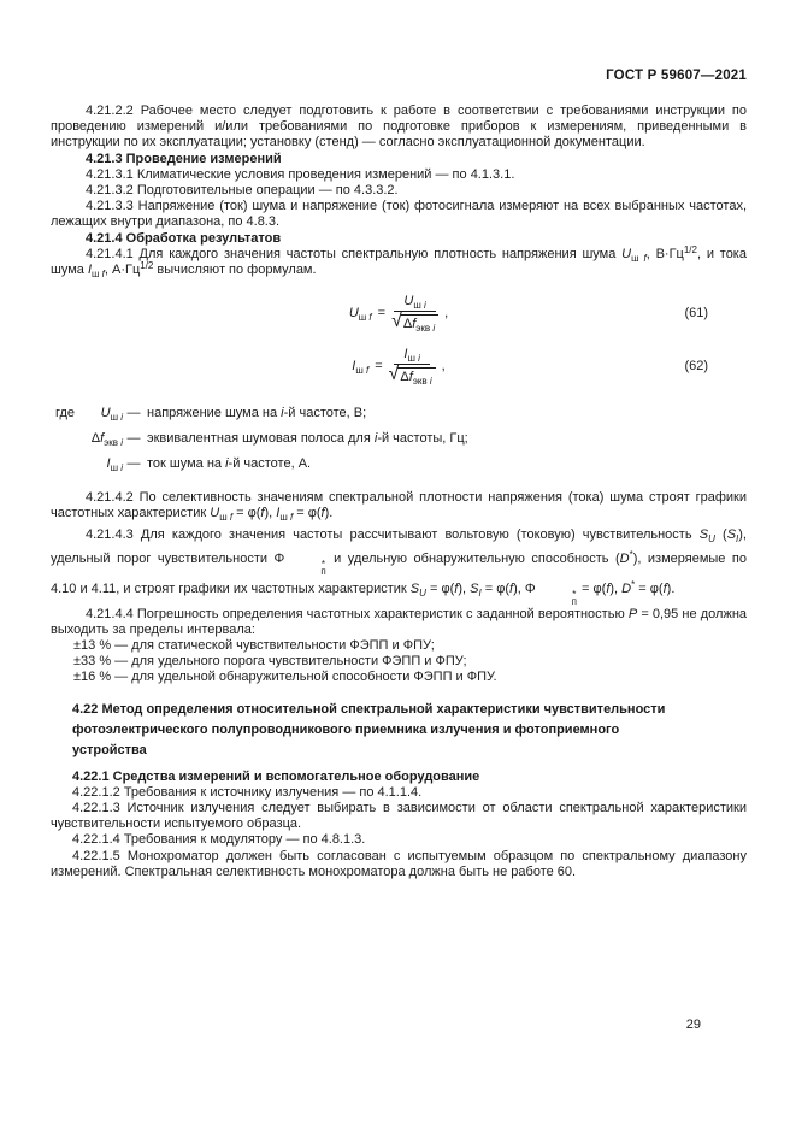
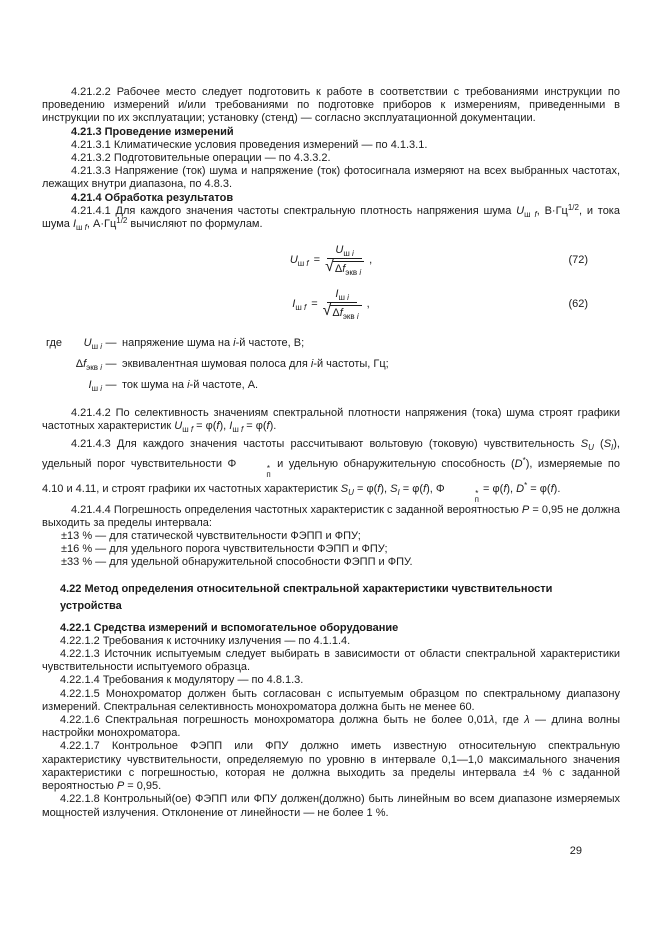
- ГОСТ Р 59607—2021
  4.21.2.2 Рабочее место следует подготовить к работе в соответствии с требованиями инструкции по проведению измерений и/или требованиями по подготовке приборов к измерениям, приведенными в инструкции по их эксплуатации; установку (стенд) — согласно эксплуатационной документации.
  4.21.3 Проведение измерений
  4.21.3.1 Климатические условия проведения измерений — по 4.1.3.1.
  4.21.3.2 Подготовительные операции — по 4.3.3.2.
  4.21.3.3 Напряжение (ток) шума и напряжение (ток) фотосигнала измеряют на всех выбранных частотах, лежащих внутри диапазона, по 4.8.3.
  4.21.4 Обработка результатов
  4.21.4.1 Для каждого значения частоты спектральную плотность напряжения шума Uш f, В·Гц1/2, и тока шума Iш f, А·Гц1/2 вычисляют по формулам.
  Uш f
  =
  Uш i
  √
  Δfэкв i
  ,
- (61)
+ (72)
  Iш f
  =
  Iш i
  √
  Δfэкв i
  ,
  (62)
  где
  Uш i
  —
  напряжение шума на i-й частоте, В;
  Δfэкв i
  —
  эквивалентная шумовая полоса для i-й частоты, Гц;
  Iш i
  —
  ток шума на i-й частоте, А.
  4.21.4.2 По селективность значениям спектральной плотности напряжения (тока) шума строят графики частотных характеристик Uш f = φ(f), Iш f = φ(f).
  4.21.4.3 Для каждого значения частоты рассчитывают вольтовую (токовую) чувствительность SU (SI), удельный порог чувствительности Φ
  *
  п
  и удельную обнаружительную способность (D*), измеряемые по 4.10 и 4.11, и строят графики их частотных характеристик SU = φ(f), SI = φ(f), Φ
  *
  п
  = φ(f), D* = φ(f).
  4.21.4.4 Погрешность определения частотных характеристик с заданной вероятностью P = 0,95 не должна выходить за пределы интервала:
  ±13 % — для статической чувствительности ФЭПП и ФПУ;
- ±33 % — для удельного порога чувствительности ФЭПП и ФПУ;
+ ±16 % — для удельного порога чувствительности ФЭПП и ФПУ;
- ±16 % — для удельной обнаружительной способности ФЭПП и ФПУ.
+ ±33 % — для удельной обнаружительной способности ФЭПП и ФПУ.
  4.22 Метод определения относительной спектральной характеристики чувствительности
- фотоэлектрического полупроводникового приемника излучения и фотоприемного
  устройства
  4.22.1 Средства измерений и вспомогательное оборудование
  4.22.1.2 Требования к источнику излучения — по 4.1.1.4.
- 4.22.1.3 Источник излучения следует выбирать в зависимости от области спектральной характеристики чувствительности испытуемого образца.
+ 4.22.1.3 Источник испытуемым следует выбирать в зависимости от области спектральной характеристики чувствительности испытуемого образца.
  4.22.1.4 Требования к модулятору — по 4.8.1.3.
- 4.22.1.5 Монохроматор должен быть согласован с испытуемым образцом по спектральному диапазону измерений. Спектральная селективность монохроматора должна быть не работе 60.
+ 4.22.1.5 Монохроматор должен быть согласован с испытуемым образцом по спектральному диапазону измерений. Спектральная селективность монохроматора должна быть не менее 60.
+ 4.22.1.6 Спектральная погрешность монохроматора должна быть не более 0,01λ, где λ — длина волны настройки монохроматора.
+ 4.22.1.7 Контрольное ФЭПП или ФПУ должно иметь известную относительную спектральную характеристику чувствительности, определяемую по уровню в интервале 0,1—1,0 максимального значения характеристики с погрешностью, которая не должна выходить за пределы интервала ±4 % с заданной вероятностью P = 0,95.
+ 4.22.1.8 Контрольный(ое) ФЭПП или ФПУ должен(должно) быть линейным во всем диапазоне измеряемых мощностей излучения. Отклонение от линейности — не более 1 %.
  29
